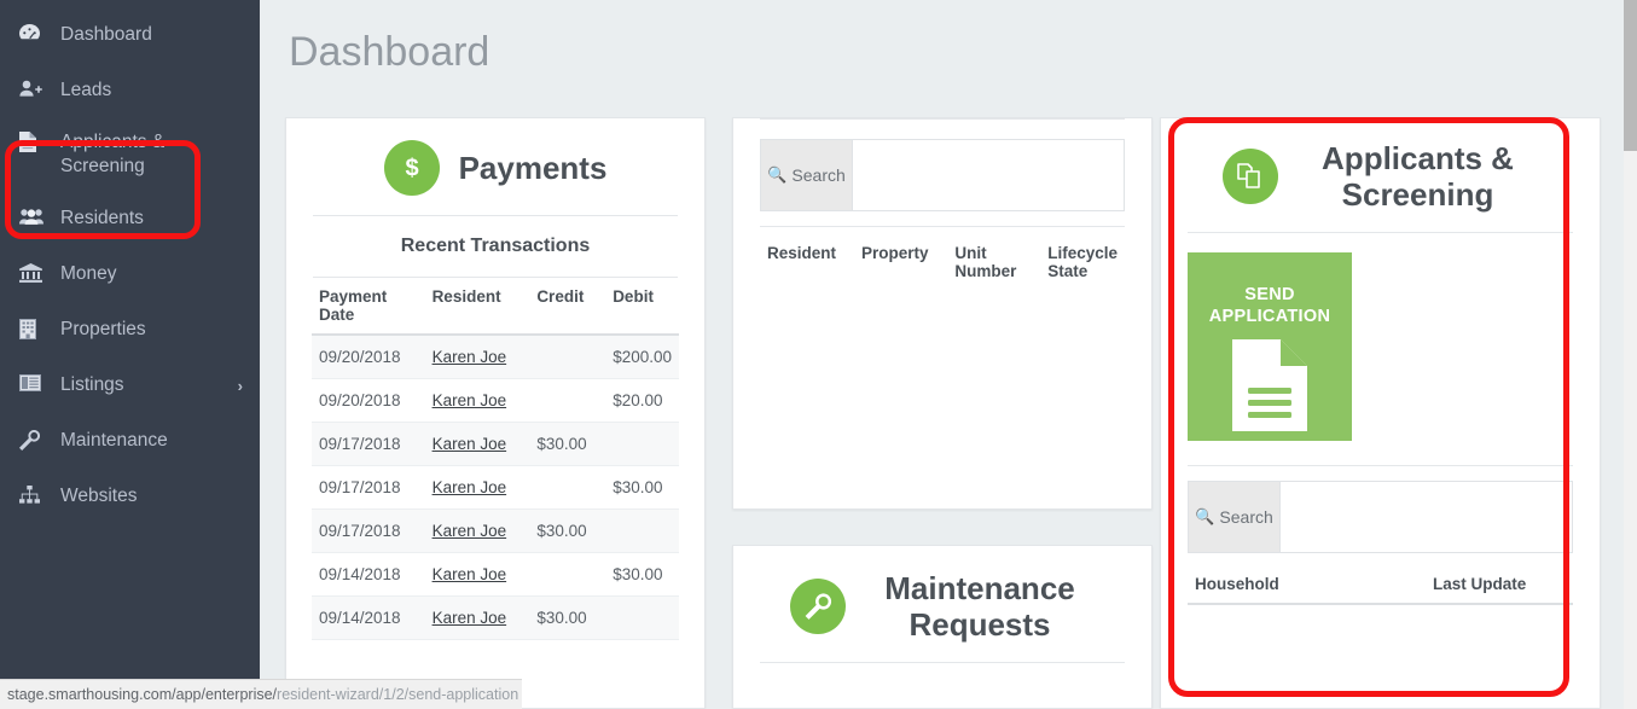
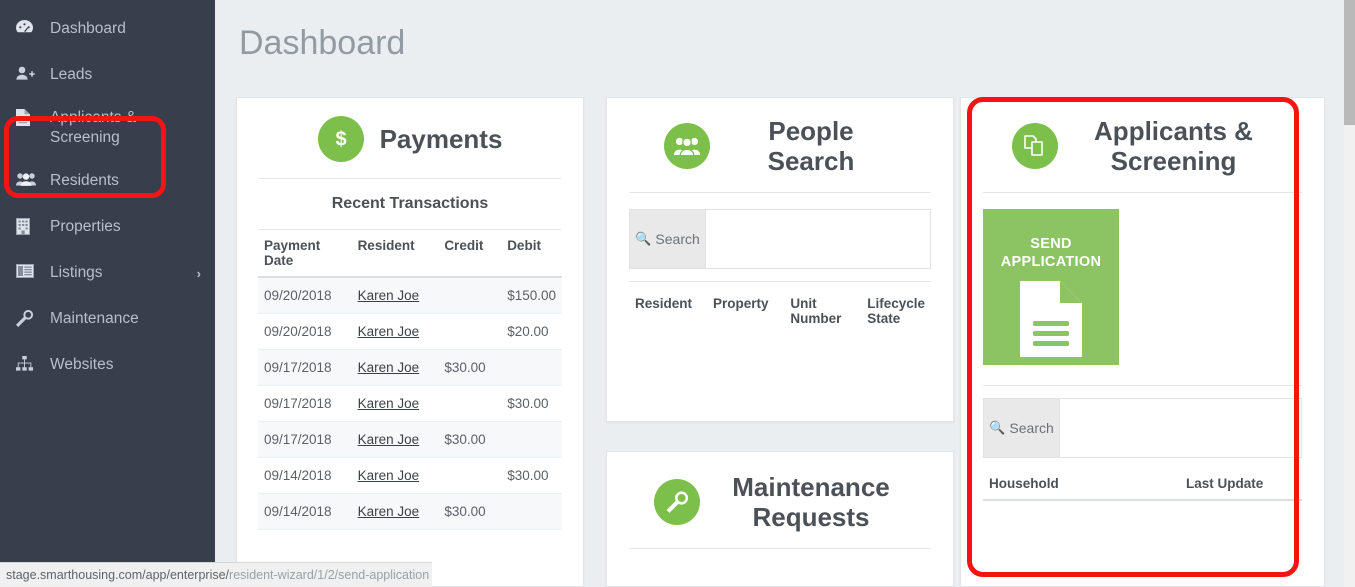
  Dashboard
  Leads
  Applicants & Screening
  Residents
- Money
  Properties
  Listings
  ›
  Maintenance
  Websites
  Dashboard
  $
  Payments
  Recent Transactions
  Payment Date	Resident	Credit	Debit
- 09/20/2018	Karen Joe		$200.00
+ 09/20/2018	Karen Joe		$150.00
  09/20/2018	Karen Joe		$20.00
  09/17/2018	Karen Joe	$30.00
  09/17/2018	Karen Joe		$30.00
  09/17/2018	Karen Joe	$30.00
  09/14/2018	Karen Joe		$30.00
  09/14/2018	Karen Joe	$30.00
+ People Search
  🔍
  Search
  Resident	Property	Unit Number	Lifecycle State
  Maintenance Requests
  Applicants & Screening
  SEND
  APPLICATION
  🔍
  Search
  Household	Last Update
  stage.smarthousing.com/app/enterprise/
  resident-wizard/1/2/send-application
